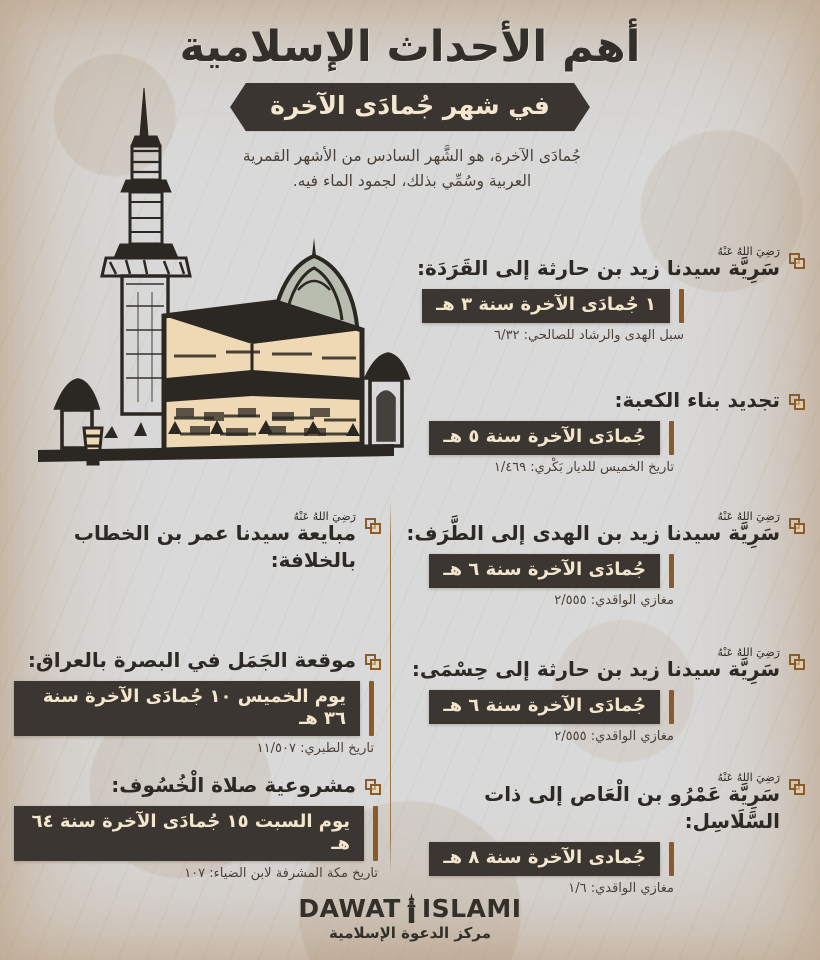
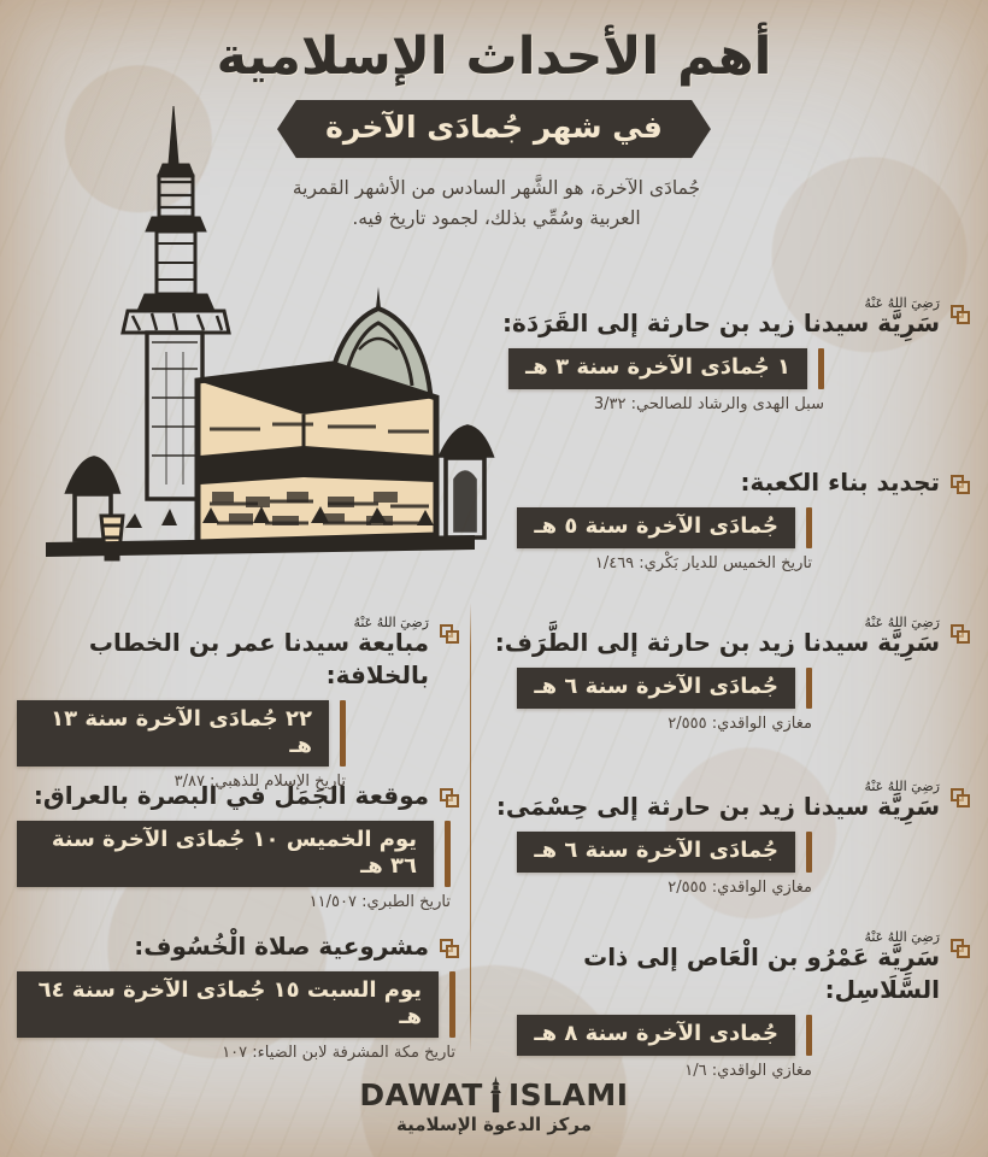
  أهم الأحداث الإسلامية
  في شهر جُمادَى الآخرة
- جُمادَى الآخرة، هو الشَّهر السادس من الأشهر القمرية العربية وسُمِّي بذلك، لجمود الماء فيه.
+ جُمادَى الآخرة، هو الشَّهر السادس من الأشهر القمرية العربية وسُمِّي بذلك، لجمود تاريخ فيه.
  رَضِيَ اللهُ عَنْهُ
  سَرِيَّة سيدنا زيد بن حارثة إلى القَرَدَة:
  ١ جُمادَى الآخرة سنة ٣ هـ
- سبل الهدى والرشاد للصالحي: ٦/٣٢
+ سبل الهدى والرشاد للصالحي: 3/٣٢
  تجديد بناء الكعبة:
  جُمادَى الآخرة سنة ٥ هـ
  تاريخ الخميس للديار بَكْري: ١/٤٦٩
  رَضِيَ اللهُ عَنْهُ
- سَرِيَّة سيدنا زيد بن الهدى إلى الطَّرَف:
+ سَرِيَّة سيدنا زيد بن حارثة إلى الطَّرَف:
  جُمادَى الآخرة سنة ٦ هـ
  مغازي الواقدي: ٢/٥٥٥
  رَضِيَ اللهُ عَنْهُ
  مبايعة سيدنا عمر بن الخطاب بالخلافة:
+ ٢٢ جُمادَى الآخرة سنة ١٣ هـ
+ تاريخ الإسلام للذهبي: ٣/٨٧
  رَضِيَ اللهُ عَنْهُ
  سَرِيَّة سيدنا زيد بن حارثة إلى حِسْمَى:
  جُمادَى الآخرة سنة ٦ هـ
  مغازي الواقدي: ٢/٥٥٥
  موقعة الجَمَل في البصرة بالعراق:
  يوم الخميس ١٠ جُمادَى الآخرة سنة ٣٦ هـ
  تاريخ الطبري: ١١/٥٠٧
  رَضِيَ اللهُ عَنْهُ
  سَرِيَّة عَمْرُو بن الْعَاص إلى ذات السَّلَاسِل:
  جُمادى الآخرة سنة ٨ هـ
  مغازي الواقدي: ١/٦
  مشروعية صلاة الْخُسُوف:
  يوم السبت ١٥ جُمادَى الآخرة سنة ٦٤ هـ
  تاريخ مكة المشرفة لابن الضياء: ١٠٧
  DAWAT
  ISLAMI
  مركز الدعوة الإسلامية
